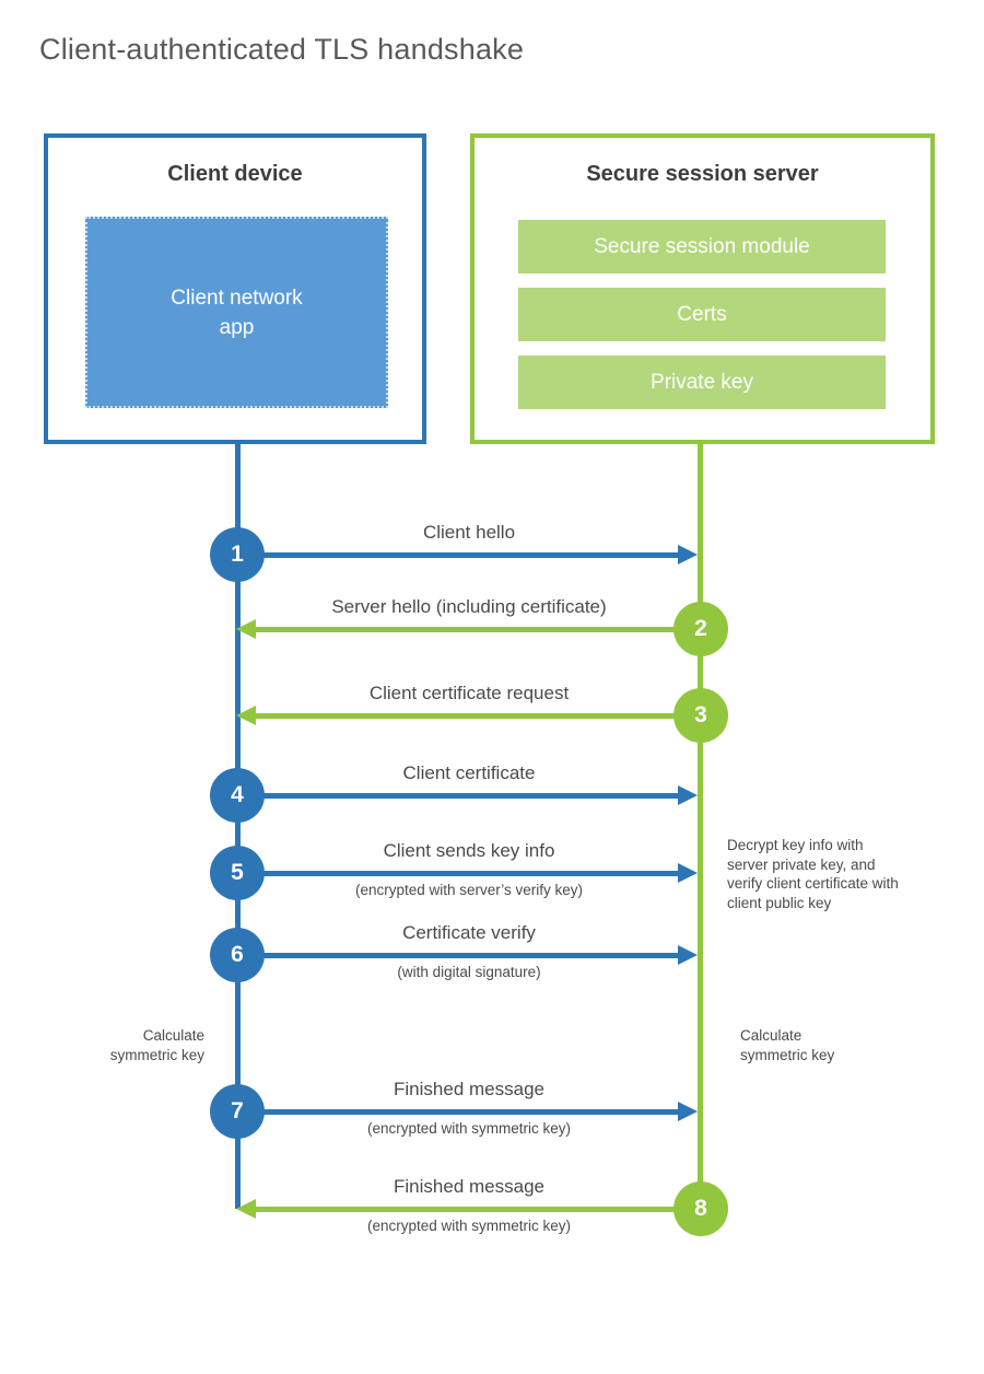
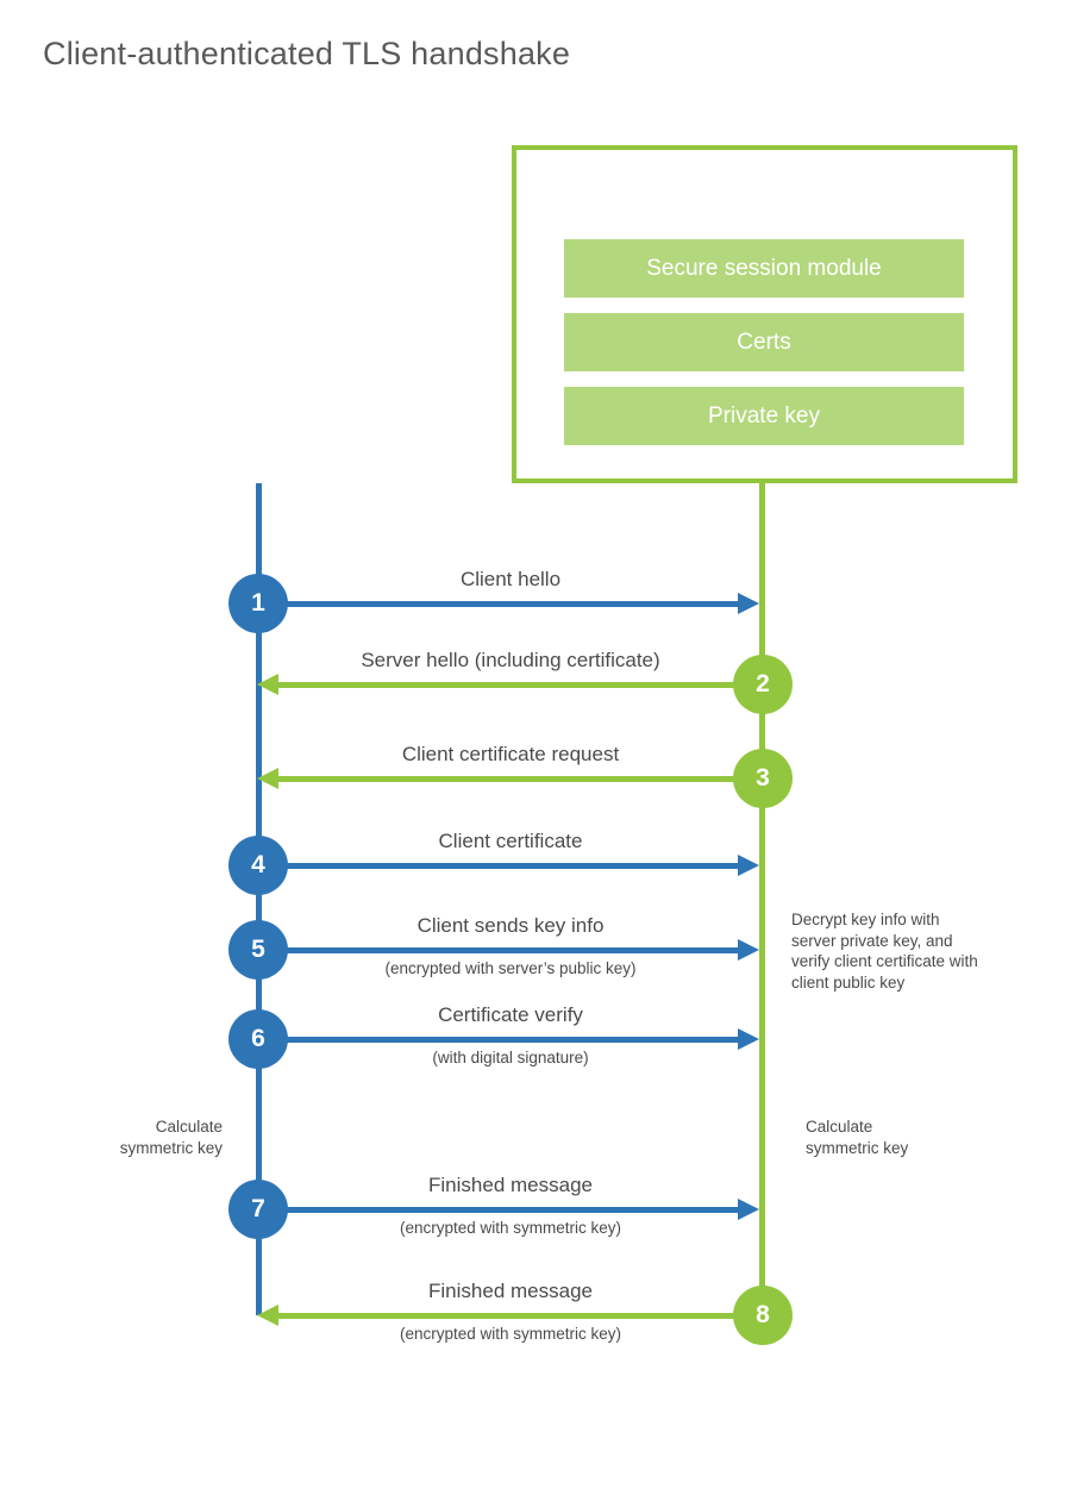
  Client-authenticated TLS handshake
- Client device
- Client network
- app
- Secure session server
  Secure session module
  Certs
  Private key
  1
  Client hello
  2
  Server hello (including certificate)
  3
  Client certificate request
  4
  Client certificate
  5
  Client sends key info
- (encrypted with server’s verify key)
+ (encrypted with server’s public key)
  6
  Certificate verify
  (with digital signature)
  7
  Finished message
  (encrypted with symmetric key)
  8
  Finished message
  (encrypted with symmetric key)
  Decrypt key info with server private key, and verify client certificate with client public key
  Calculate symmetric key
  Calculate symmetric key
